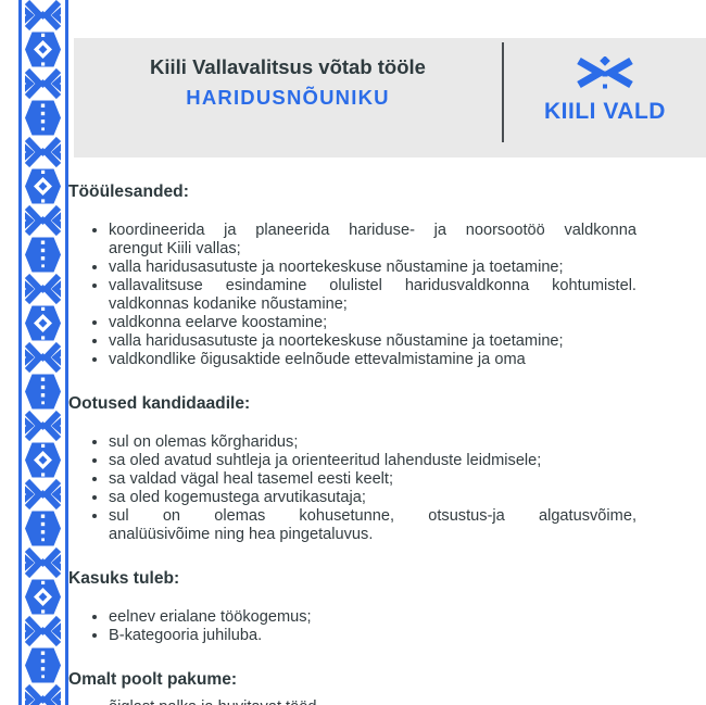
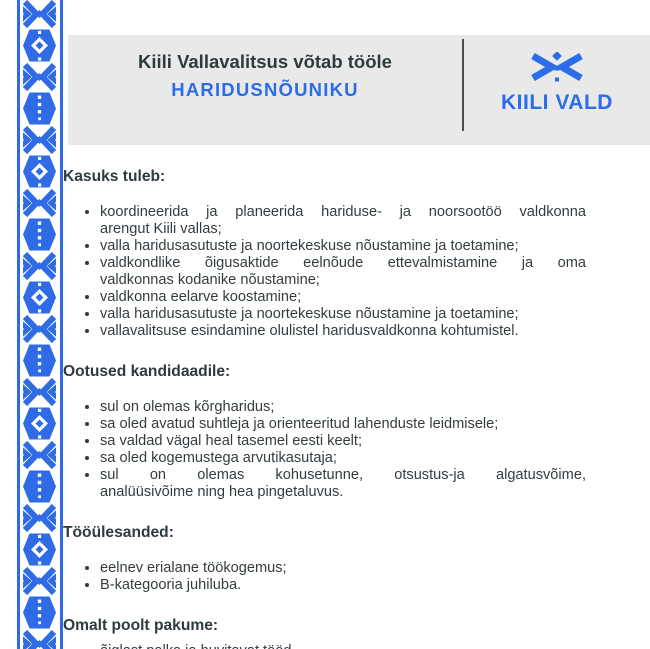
  Kiili Vallavalitsus võtab tööle
  HARIDUSNÕUNIKU
  KIILI VALD
- Tööülesanded:
+ Kasuks tuleb:
  koordineerida ja planeerida hariduse- ja noorsootöö valdkonna
  arengut Kiili vallas;
  valla haridusasutuste ja noortekeskuse nõustamine ja toetamine;
- vallavalitsuse esindamine olulistel haridusvaldkonna kohtumistel.
+ valdkondlike õigusaktide eelnõude ettevalmistamine ja oma
  valdkonnas kodanike nõustamine;
  valdkonna eelarve koostamine;
  valla haridusasutuste ja noortekeskuse nõustamine ja toetamine;
- valdkondlike õigusaktide eelnõude ettevalmistamine ja oma
+ vallavalitsuse esindamine olulistel haridusvaldkonna kohtumistel.
  Ootused kandidaadile:
  sul on olemas kõrgharidus;
  sa oled avatud suhtleja ja orienteeritud lahenduste leidmisele;
  sa valdad vägal heal tasemel eesti keelt;
  sa oled kogemustega arvutikasutaja;
  sul on olemas kohusetunne, otsustus-ja algatusvõime,
  analüüsivõime ning hea pingetaluvus.
- Kasuks tuleb:
+ Tööülesanded:
  eelnev erialane töökogemus;
  B-kategooria juhiluba.
  Omalt poolt pakume:
